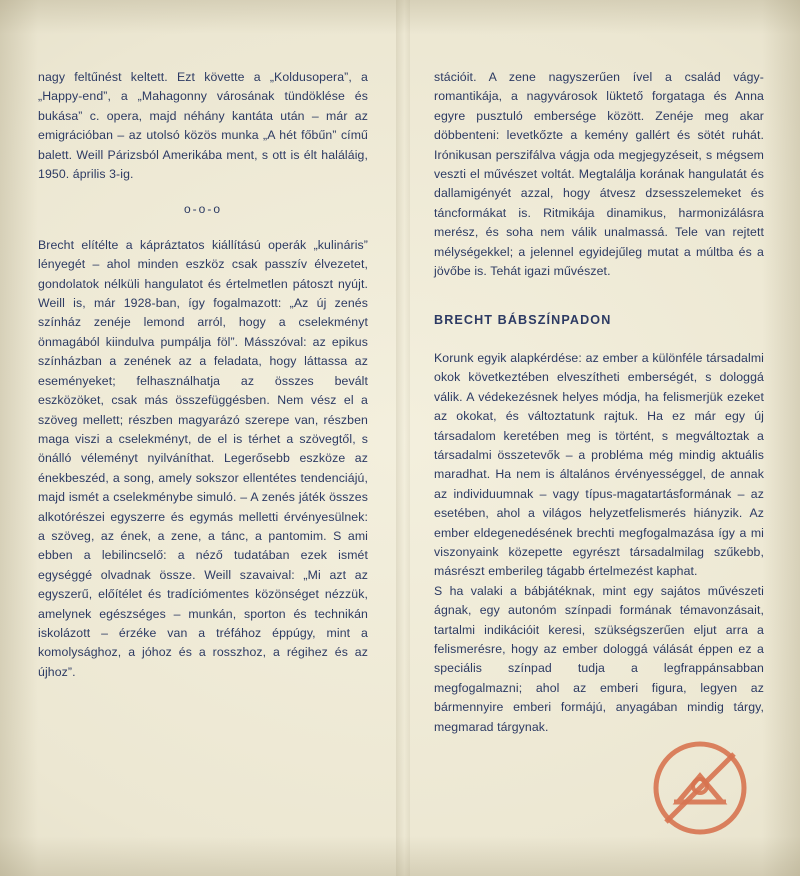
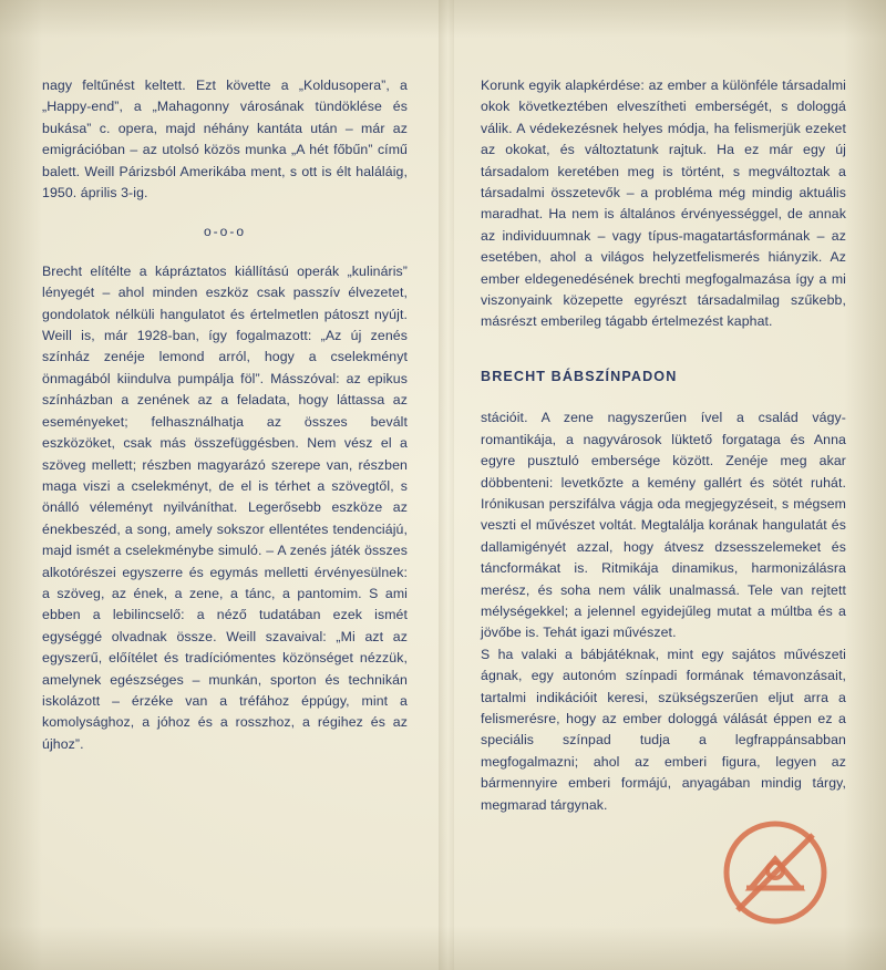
  nagy feltűnést keltett. Ezt követte a „Koldusopera”, a „Happy-end”, a „Mahagonny városának tündöklése és bukása” c. opera, majd néhány kantáta után – már az emigrációban – az utolsó közös munka „A hét főbűn” című balett. Weill Párizsból Amerikába ment, s ott is élt haláláig, 1950. április 3-ig.
  o-o-o
  Brecht elítélte a kápráztatos kiállítású operák „kulináris” lényegét – ahol minden eszköz csak passzív élvezetet, gondolatok nélküli hangulatot és értelmetlen pátoszt nyújt. Weill is, már 1928-ban, így fogalmazott: „Az új zenés színház zenéje lemond arról, hogy a cselekményt önmagából kiindulva pumpálja föl”. Másszóval: az epikus színházban a zenének az a feladata, hogy láttassa az eseményeket; felhasználhatja az összes bevált eszközöket, csak más összefüggésben. Nem vész el a szöveg mellett; részben magyarázó szerepe van, részben maga viszi a cselekményt, de el is térhet a szövegtől, s önálló véleményt nyilváníthat. Legerősebb eszköze az énekbeszéd, a song, amely sokszor ellentétes tendenciájú, majd ismét a cselekménybe simuló. – A zenés játék összes alkotórészei egyszerre és egymás melletti érvényesülnek: a szöveg, az ének, a zene, a tánc, a pantomim. S ami ebben a lebilincselő: a néző tudatában ezek ismét egységgé olvadnak össze. Weill szavaival: „Mi azt az egyszerű, előítélet és tradíciómentes közönséget nézzük, amelynek egészséges – munkán, sporton és technikán iskolázott – érzéke van a tréfához éppúgy, mint a komolysághoz, a jóhoz és a rosszhoz, a régihez és az újhoz”.
- stációit. A zene nagyszerűen ível a család vágy-romantikája, a nagyvárosok lüktető forgataga és Anna egyre pusztuló embersége között. Zenéje meg akar döbbenteni: levetkőzte a kemény gallért és sötét ruhát. Irónikusan perszifálva vágja oda megjegyzéseit, s mégsem veszti el művészet voltát. Megtalálja korának hangulatát és dallamigényét azzal, hogy átvesz dzsesszelemeket és táncformákat is. Ritmikája dinamikus, harmonizálásra merész, és soha nem válik unalmassá. Tele van rejtett mélységekkel; a jelennel egyidejűleg mutat a múltba és a jövőbe is. Tehát igazi művészet.
+ Korunk egyik alapkérdése: az ember a különféle társadalmi okok következtében elveszítheti emberségét, s dologgá válik. A védekezésnek helyes módja, ha felismerjük ezeket az okokat, és változtatunk rajtuk. Ha ez már egy új társadalom keretében meg is történt, s megváltoztak a társadalmi összetevők – a probléma még mindig aktuális maradhat. Ha nem is általános érvényességgel, de annak az individuumnak – vagy típus-magatartásformának – az esetében, ahol a világos helyzetfelismerés hiányzik. Az ember eldegenedésének brechti megfogalmazása így a mi viszonyaink közepette egyrészt társadalmilag szűkebb, másrészt emberileg tágabb értelmezést kaphat.
  BRECHT BÁBSZÍNPADON
- Korunk egyik alapkérdése: az ember a különféle társadalmi okok következtében elveszítheti emberségét, s dologgá válik. A védekezésnek helyes módja, ha felismerjük ezeket az okokat, és változtatunk rajtuk. Ha ez már egy új társadalom keretében meg is történt, s megváltoztak a társadalmi összetevők – a probléma még mindig aktuális maradhat. Ha nem is általános érvényességgel, de annak az individuumnak – vagy típus-magatartásformának – az esetében, ahol a világos helyzetfelismerés hiányzik. Az ember eldegenedésének brechti megfogalmazása így a mi viszonyaink közepette egyrészt társadalmilag szűkebb, másrészt emberileg tágabb értelmezést kaphat.
+ stációit. A zene nagyszerűen ível a család vágy-romantikája, a nagyvárosok lüktető forgataga és Anna egyre pusztuló embersége között. Zenéje meg akar döbbenteni: levetkőzte a kemény gallért és sötét ruhát. Irónikusan perszifálva vágja oda megjegyzéseit, s mégsem veszti el művészet voltát. Megtalálja korának hangulatát és dallamigényét azzal, hogy átvesz dzsesszelemeket és táncformákat is. Ritmikája dinamikus, harmonizálásra merész, és soha nem válik unalmassá. Tele van rejtett mélységekkel; a jelennel egyidejűleg mutat a múltba és a jövőbe is. Tehát igazi művészet.
  S ha valaki a bábjátéknak, mint egy sajátos művészeti ágnak, egy autonóm színpadi formának témavonzásait, tartalmi indikációit keresi, szükségszerűen eljut arra a felismerésre, hogy az ember dologgá válását éppen ez a speciális színpad tudja a legfrappánsabban megfogalmazni; ahol az emberi figura, legyen az bármennyire emberi formájú, anyagában mindig tárgy, megmarad tárgynak.
